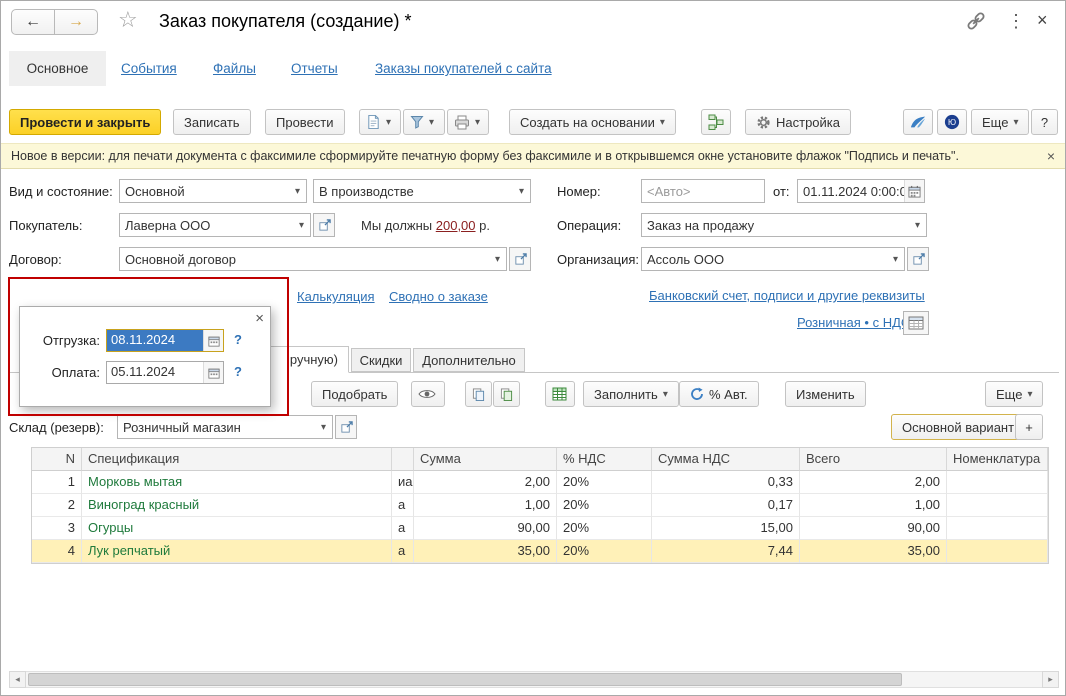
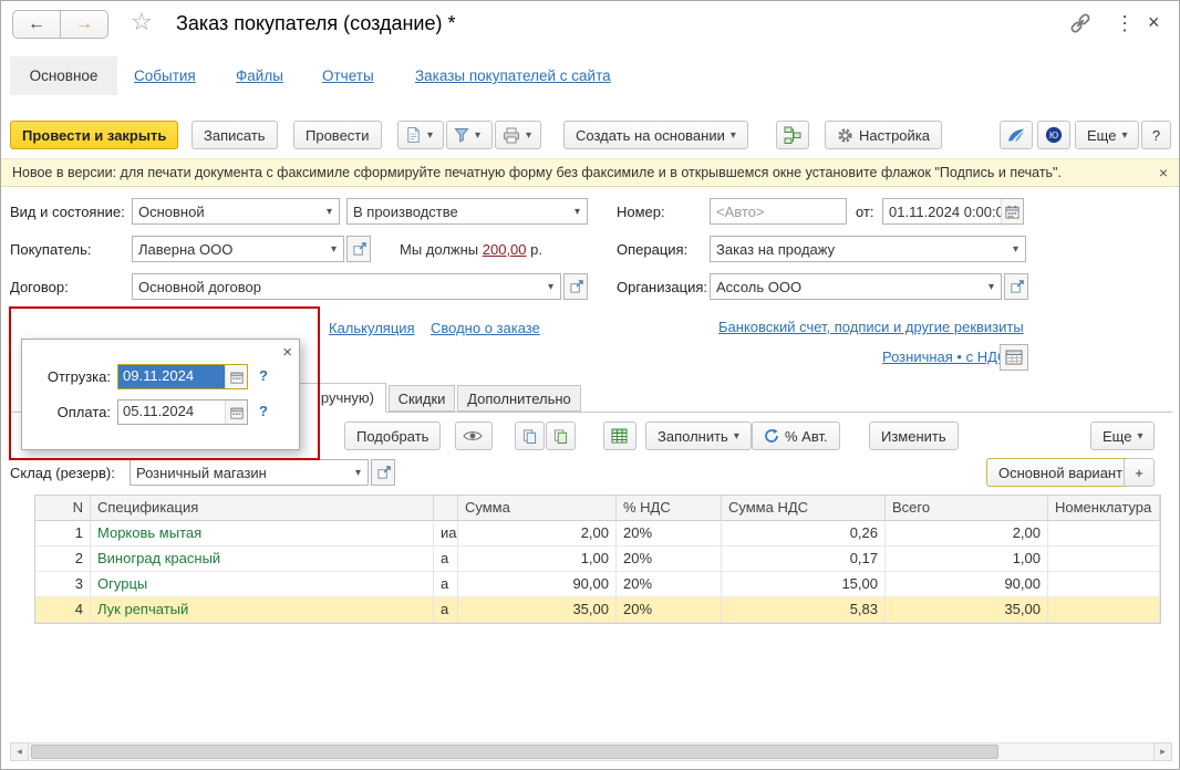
  ←
  →
  ☆
  Заказ покупателя (создание) *
  ⋮
  ×
  Основное
  События
  Файлы
  Отчеты
  Заказы покупателей с сайта
  Провести и закрыть
  Записать
  Провести
  ▾
  ▾
  ▾
  Создать на основании
  ▾
  Настройка
  Ю
  Еще
  ▾
  ?
  Новое в версии: для печати документа с факсимиле сформируйте печатную форму без факсимиле и в открывшемся окне установите флажок "Подпись и печать".
  ×
  Вид и состояние:
  Основной
  ▾
  В производстве
  ▾
  Номер:
  <Авто>
  от:
  01.11.2024 0:00:
  Покупатель:
  Лаверна ООО
  ▾
  Мы должны 200,00 р.
  Операция:
  Заказ на продажу
  ▾
  Договор:
  Основной договор
  ▾
  Организация:
  Ассоль ООО
  ▾
  Калькуляция
  Сводно о заказе
  Банковский счет, подписи и другие реквизиты
  Розничная • с НД
  ручную)
  Скидки
  Дополнительно
  ×
  Отгрузка:
- 08.11.2024
+ 09.11.2024
  ?
  Оплата:
  05.11.2024
  ?
  Подобрать
  Заполнить
  ▾
  % Авт.
  Изменить
  Еще
  ▾
  Склад (резерв):
  Розничный магазин
  ▾
  Основной вариант
  +
  N
  Спецификация
  Сумма
  % НДС
  Сумма НДС
  Всего
  Номенклатура
  1
  Морковь мытая
  иа
  2,00
  20%
- 0,33
+ 0,26
  2,00
  2
  Виноград красный
  а
  1,00
  20%
  0,17
  1,00
  3
  Огурцы
  а
  90,00
  20%
  15,00
  90,00
  4
  Лук репчатый
  а
  35,00
  20%
- 7,44
+ 5,83
  35,00
  ◂
  ▸
